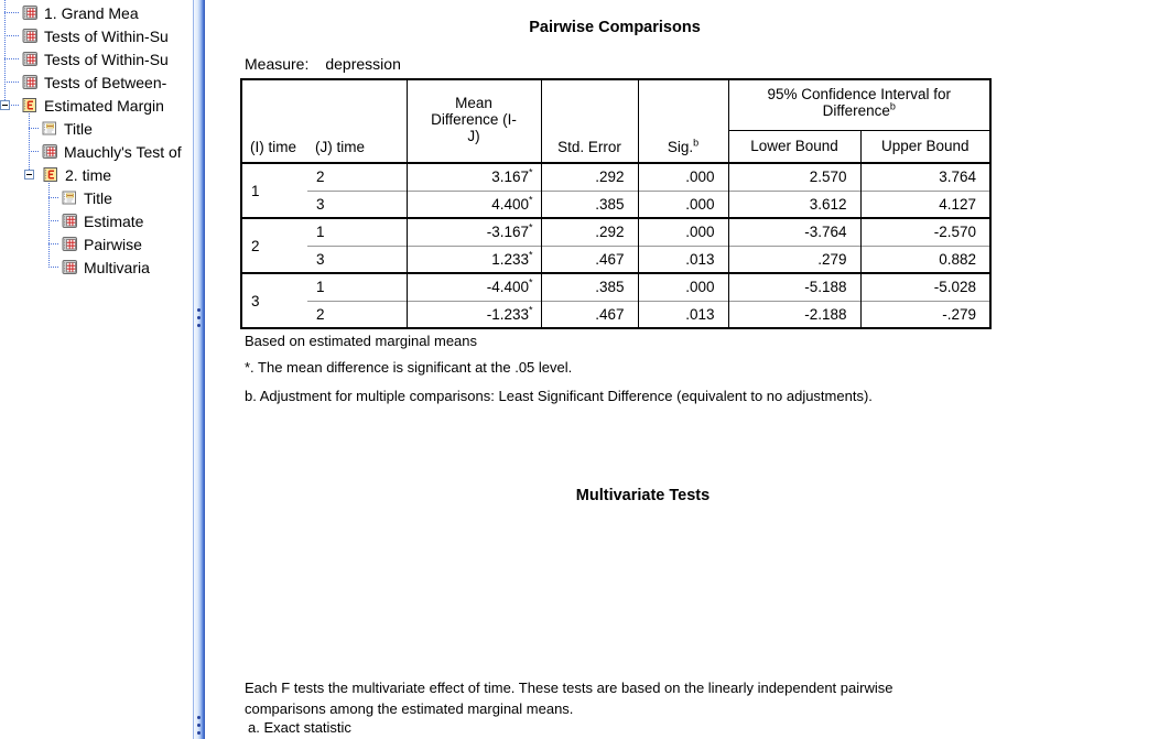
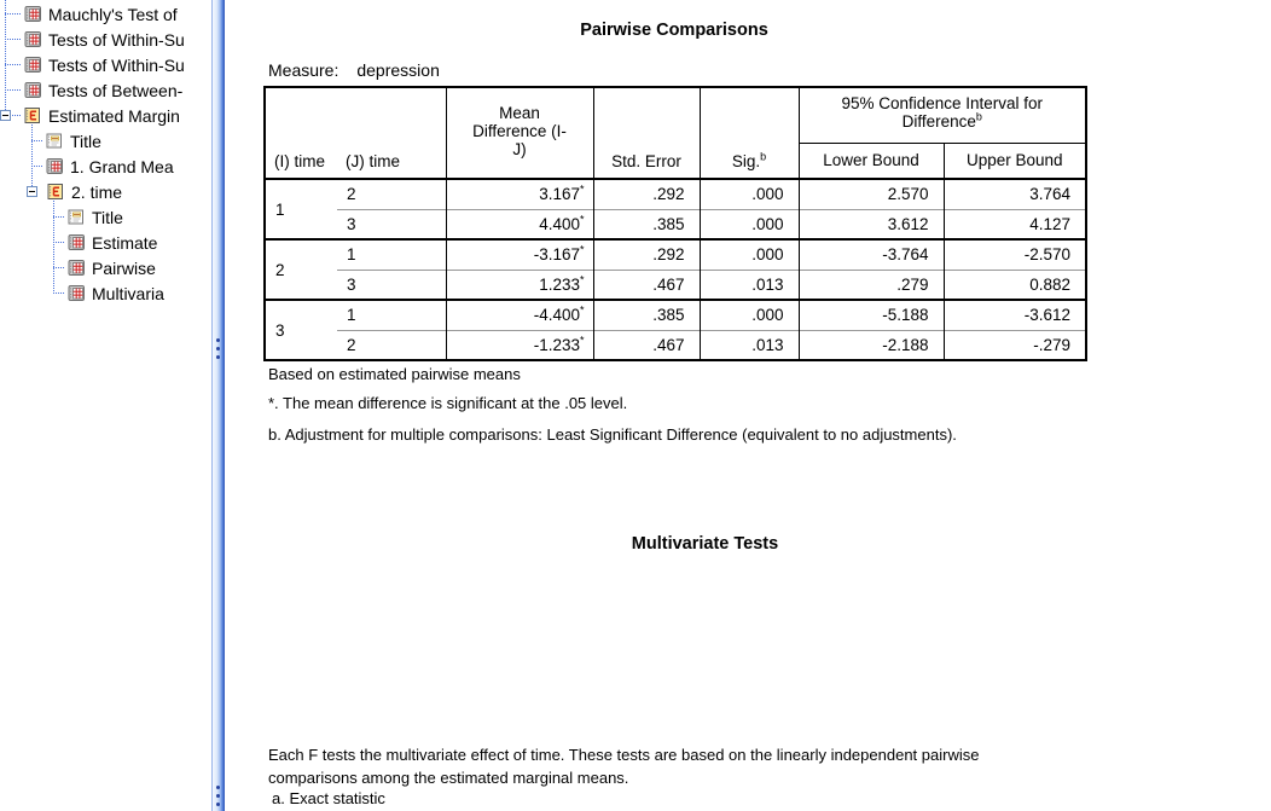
- 1. Grand Mea
+ Mauchly's Test of
  Tests of Within-Su
  Tests of Within-Su
  Tests of Between-
  Estimated Margin
  Title
- Mauchly's Test of
+ 1. Grand Mea
  2. time
  Title
  Estimate
  Pairwise
  Multivaria
  Pairwise Comparisons
  Measure: depression
  (I) time	(J) time	Mean Difference (I- J)	Std. Error	Sig.b	95% Confidence Interval for Differenceb
  Lower Bound	Upper Bound
  1	2	3.167*	.292	.000	2.570	3.764
  3	4.400*	.385	.000	3.612	4.127
  2	1	-3.167*	.292	.000	-3.764	-2.570
  3	1.233*	.467	.013	.279	0.882
- 3	1	-4.400*	.385	.000	-5.188	-5.028
+ 3	1	-4.400*	.385	.000	-5.188	-3.612
  2	-1.233*	.467	.013	-2.188	-.279
- Based on estimated marginal means
+ Based on estimated pairwise means
  *. The mean difference is significant at the .05 level.
  b. Adjustment for multiple comparisons: Least Significant Difference (equivalent to no adjustments).
  Multivariate Tests
  Each F tests the multivariate effect of time. These tests are based on the linearly independent pairwise comparisons among the estimated marginal means.
  a. Exact statistic
